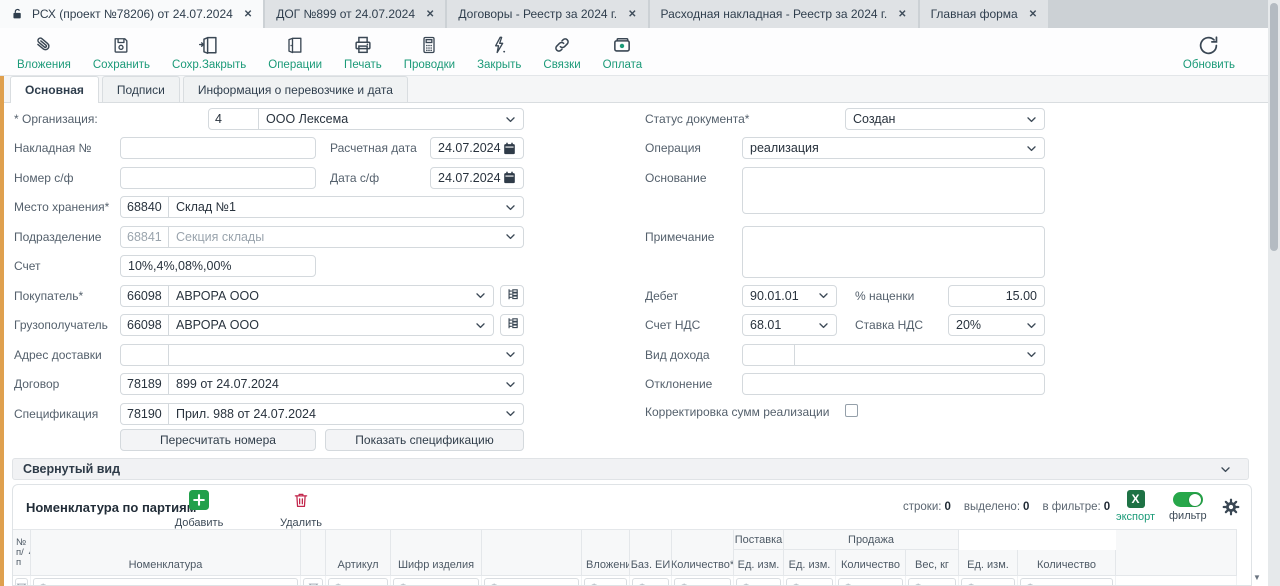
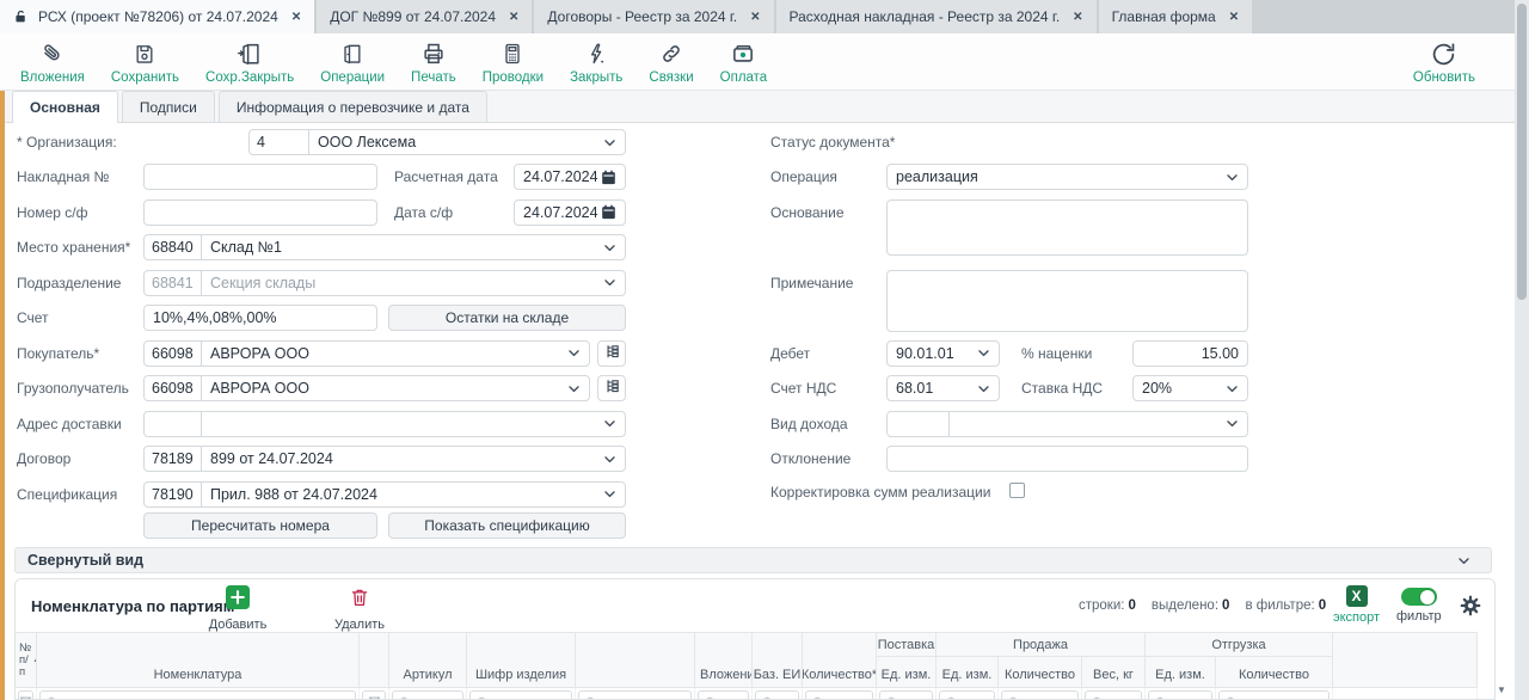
  ▼
  РСХ (проект №78206) от 24.07.2024
  ✕
  ДОГ №899 от 24.07.2024
  ✕
  Договоры - Реестр за 2024 г.
  ✕
  Расходная накладная - Реестр за 2024 г.
  ✕
  Главная форма
  ✕
  Вложения
  Сохранить
  Сохр.Закрыть
  Операции
  Печать
  Проводки
  Закрыть
  Связки
  Оплата
  Обновить
  Основная
  Подписи
  Информация о перевозчике и дата
  * Организация:
  4
  ООО Лексема
  Накладная №
  Расчетная дата
  24.07.2024
  Номер с/ф
  Дата с/ф
  24.07.2024
  Место хранения*
  68840
  Склад №1
  Подразделение
  68841
  Секция склады
  Счет
  10%,4%,08%,00%
+ Остатки на складе
  Покупатель*
  66098
  АВРОРА ООО
  Грузополучатель
  66098
  АВРОРА ООО
  Адрес доставки
  Договор
  78189
  899 от 24.07.2024
  Спецификация
  78190
  Прил. 988 от 24.07.2024
  Пересчитать номера
  Показать спецификацию
  Статус документа*
- Создан
  Операция
  реализация
  Основание
  Примечание
  Дебет
  90.01.01
  % наценки
  15.00
  Счет НДС
  68.01
  Ставка НДС
  20%
  Вид дохода
  Отклонение
  Корректировка сумм реализации
  Свернутый вид
  Номенклатура по партия
  Добавить
  Удалить
  строки: 0
  выделено: 0
  в фильтре: 0
  X
  экспорт
  фильтр
  № п/п
  Номенклатура
  Артикул
  Шифр изделия
  Вложени
  Баз. ЕИ
  Количество*
  Поставка
  Ед. изм.
  Продажа
  Ед. изм.
  Количество
  Вес, кг
+ Отгрузка
  Ед. изм.
  Количество
